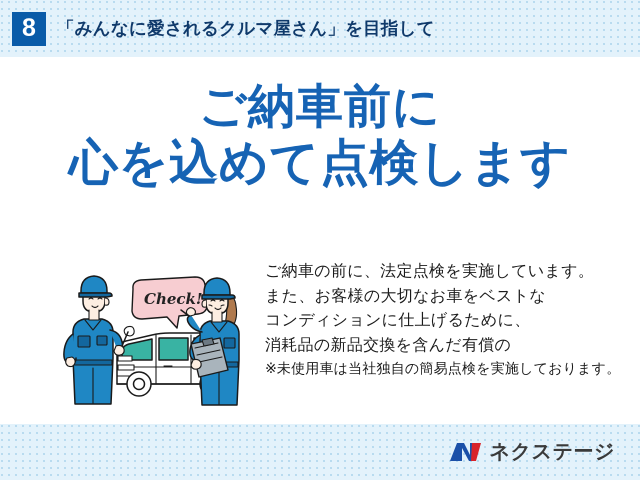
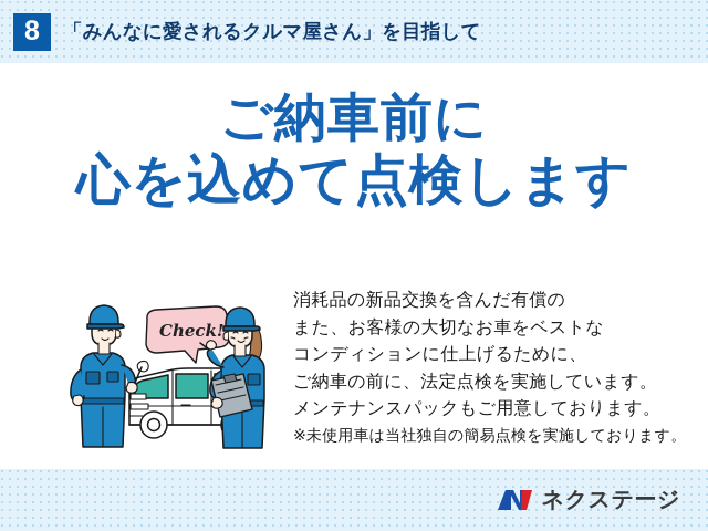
  8
  「みんなに愛されるクルマ屋さん」を目指して
  ご納車前に
  心を込めて点検します
- ご納車の前に、法定点検を実施しています。
+ 消耗品の新品交換を含んだ有償の
  また、お客様の大切なお車をベストな
  コンディションに仕上げるために、
- 消耗品の新品交換を含んだ有償の
+ ご納車の前に、法定点検を実施しています。
+ メンテナンスパックもご用意しております。
  ※未使用車は当社独自の簡易点検を実施しております。
  Check!
  ネクステージ
